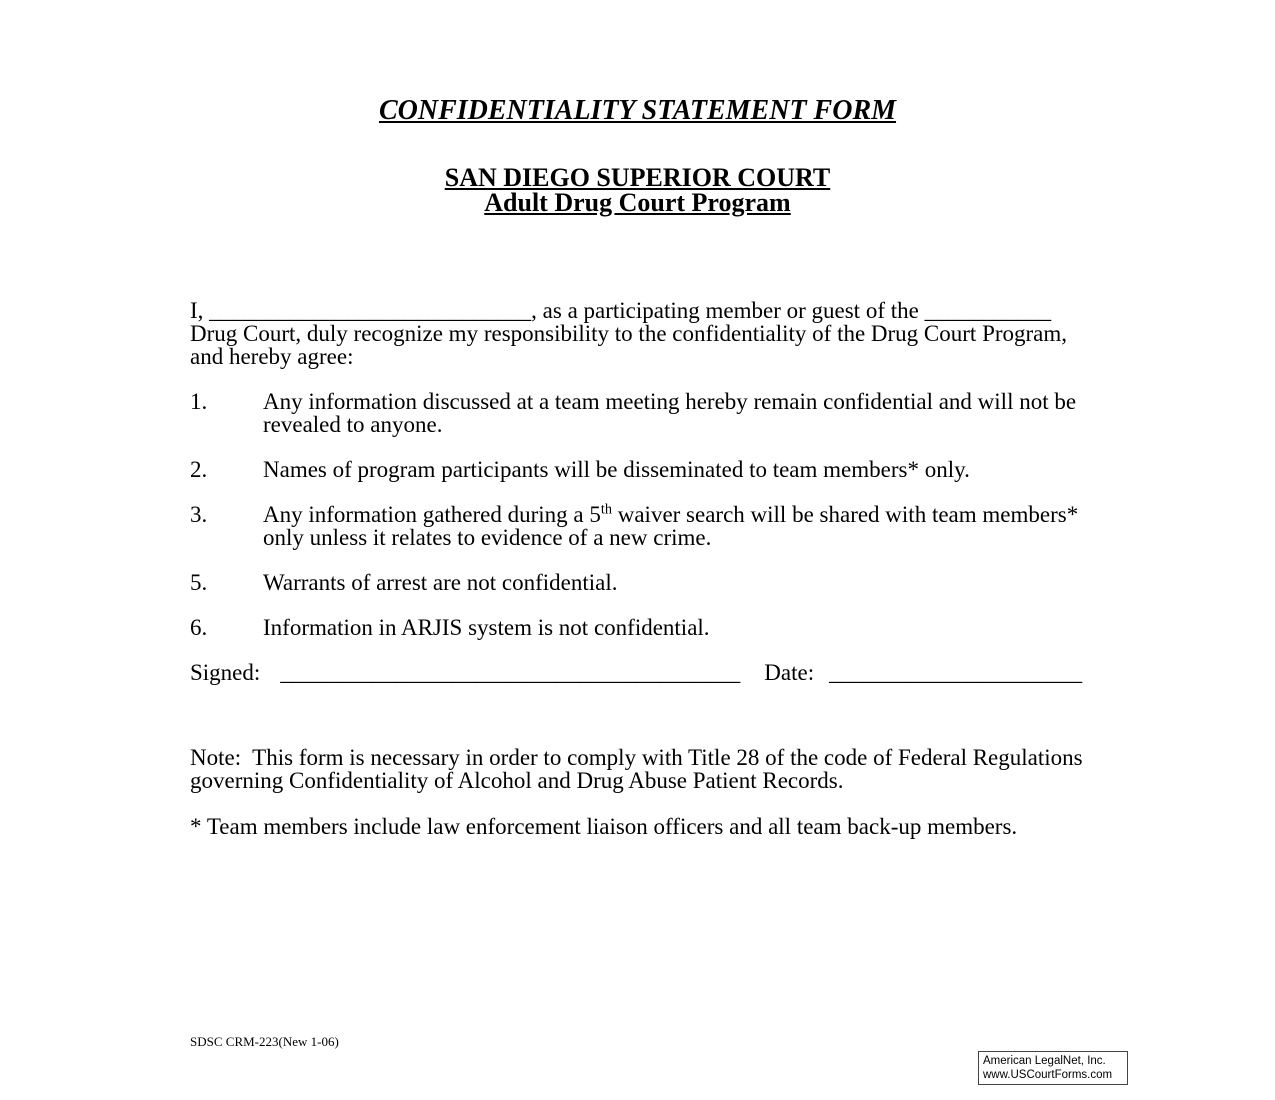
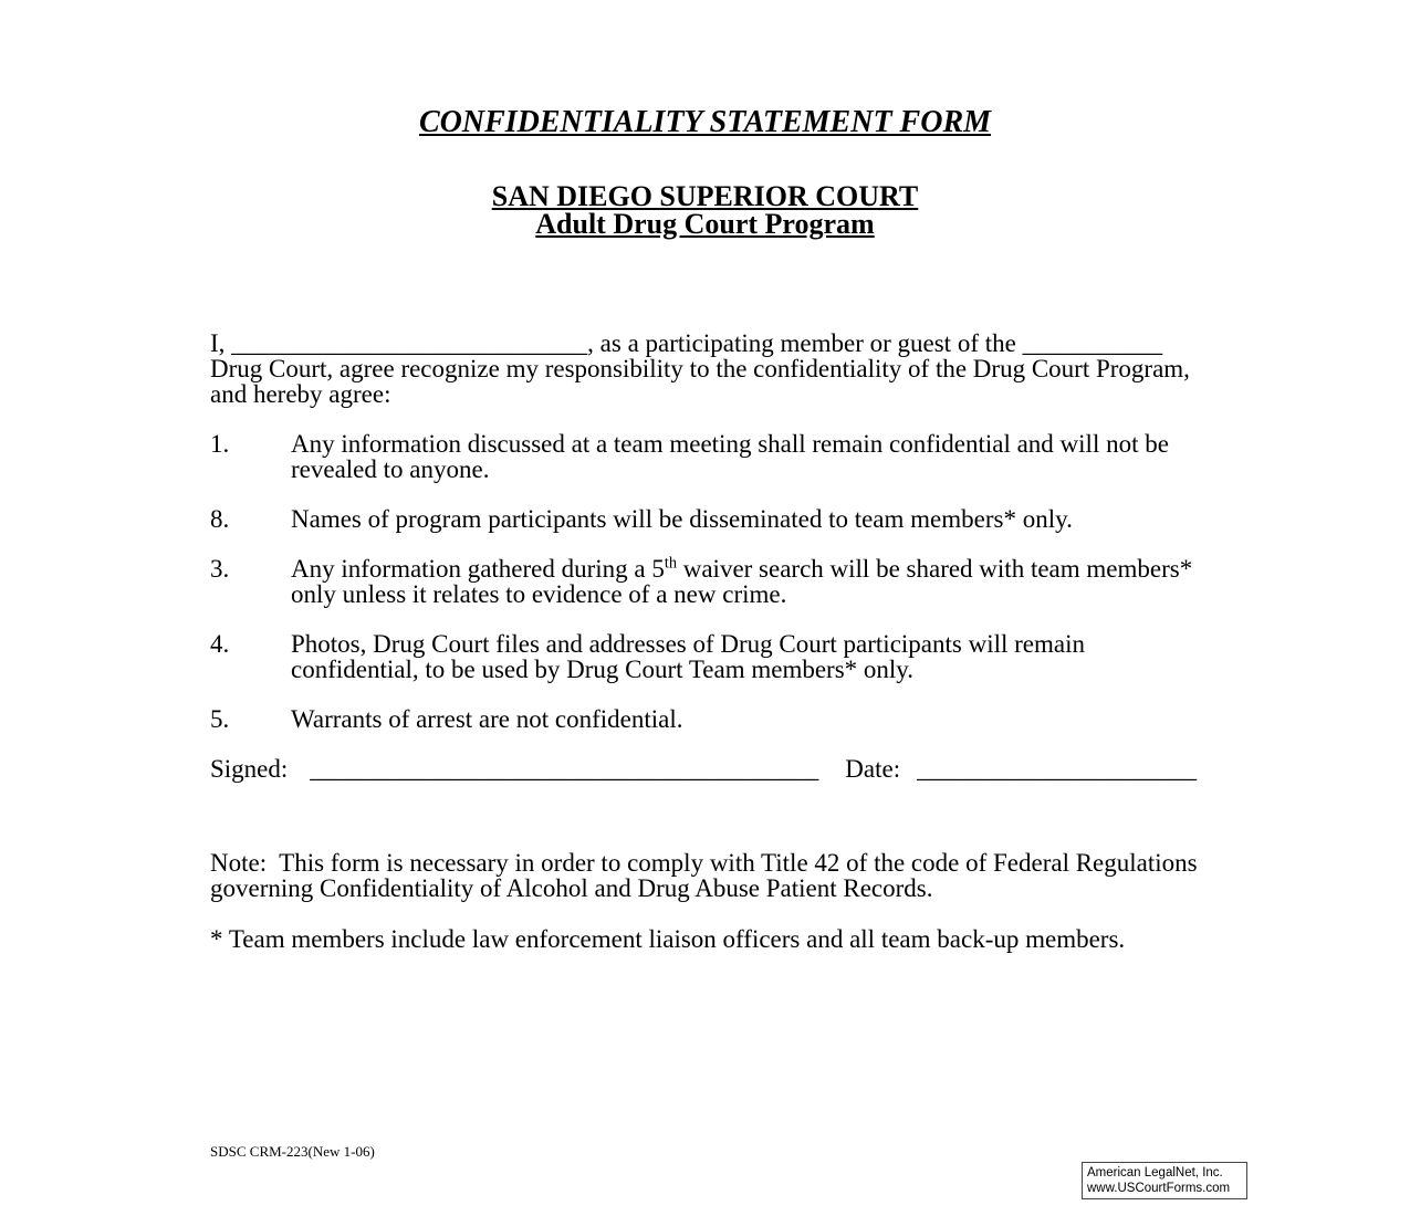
  CONFIDENTIALITY STATEMENT FORM
  SAN DIEGO SUPERIOR COURT
  Adult Drug Court Program
- I, ____________________________, as a participating member or guest of the ___________ Drug Court, duly recognize my responsibility to the confidentiality of the Drug Court Program, and hereby agree:
+ I, ____________________________, as a participating member or guest of the ___________ Drug Court, agree recognize my responsibility to the confidentiality of the Drug Court Program, and hereby agree:
  1.
- Any information discussed at a team meeting hereby remain confidential and will not be revealed to anyone.
+ Any information discussed at a team meeting shall remain confidential and will not be revealed to anyone.
- 2.
+ 8.
  Names of program participants will be disseminated to team members* only.
  3.
  Any information gathered during a 5th waiver search will be shared with team members* only unless it relates to evidence of a new crime.
+ 4.
+ Photos, Drug Court files and addresses of Drug Court participants will remain confidential, to be used by Drug Court Team members* only.
  5.
  Warrants of arrest are not confidential.
- 6.
- Information in ARJIS system is not confidential.
  Signed:
  ________________________________________
  Date:
  ______________________
- Note: This form is necessary in order to comply with Title 28 of the code of Federal Regulations governing Confidentiality of Alcohol and Drug Abuse Patient Records.
+ Note: This form is necessary in order to comply with Title 42 of the code of Federal Regulations governing Confidentiality of Alcohol and Drug Abuse Patient Records.
  * Team members include law enforcement liaison officers and all team back-up members.
  SDSC CRM-223(New 1-06)
  American LegalNet, Inc.
  www.USCourtForms.com
